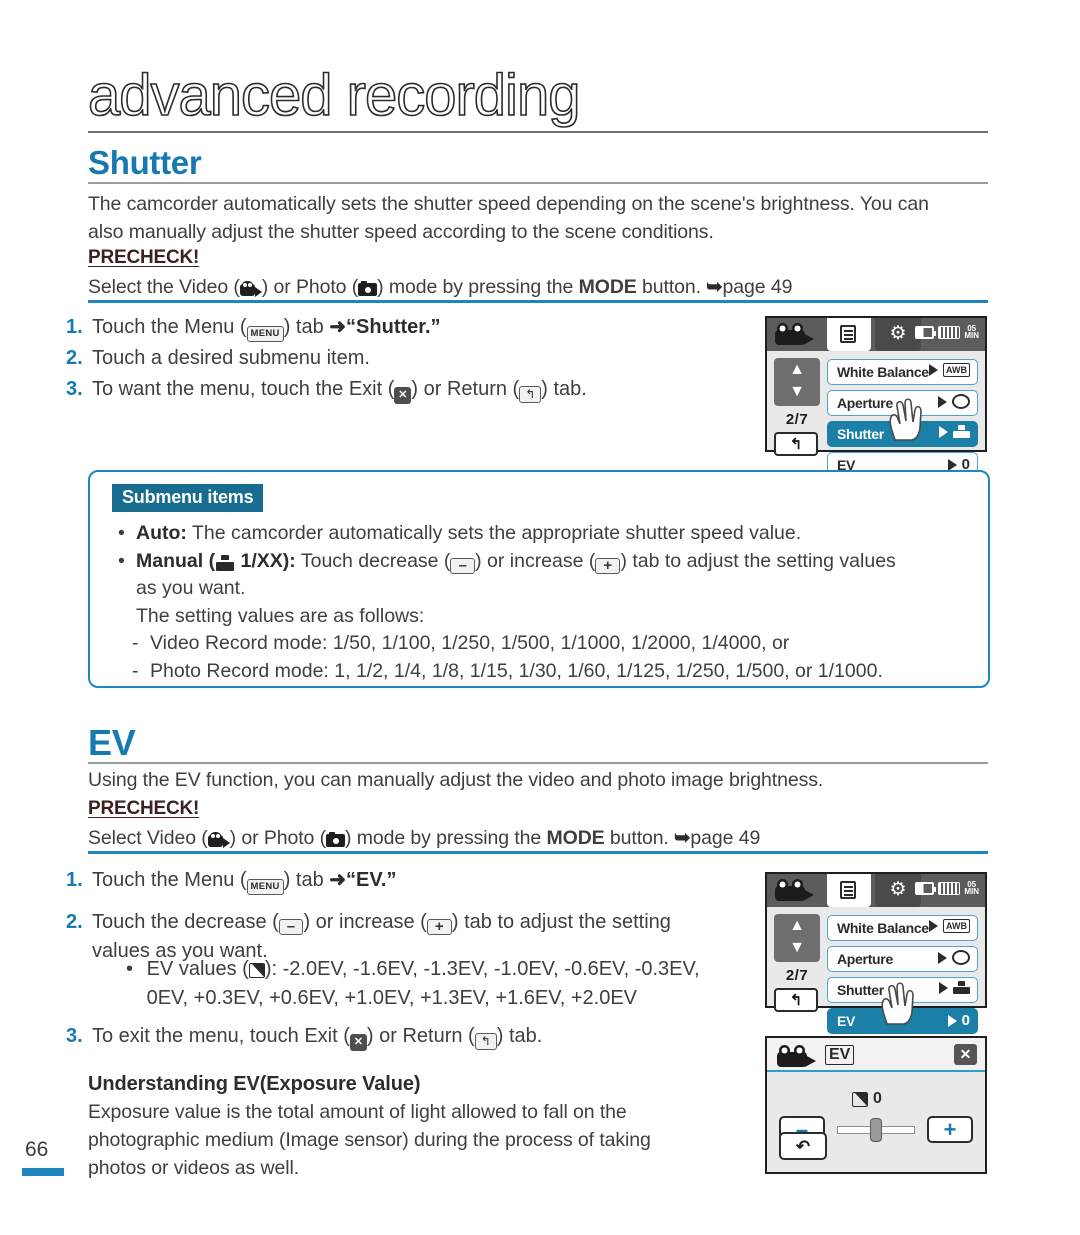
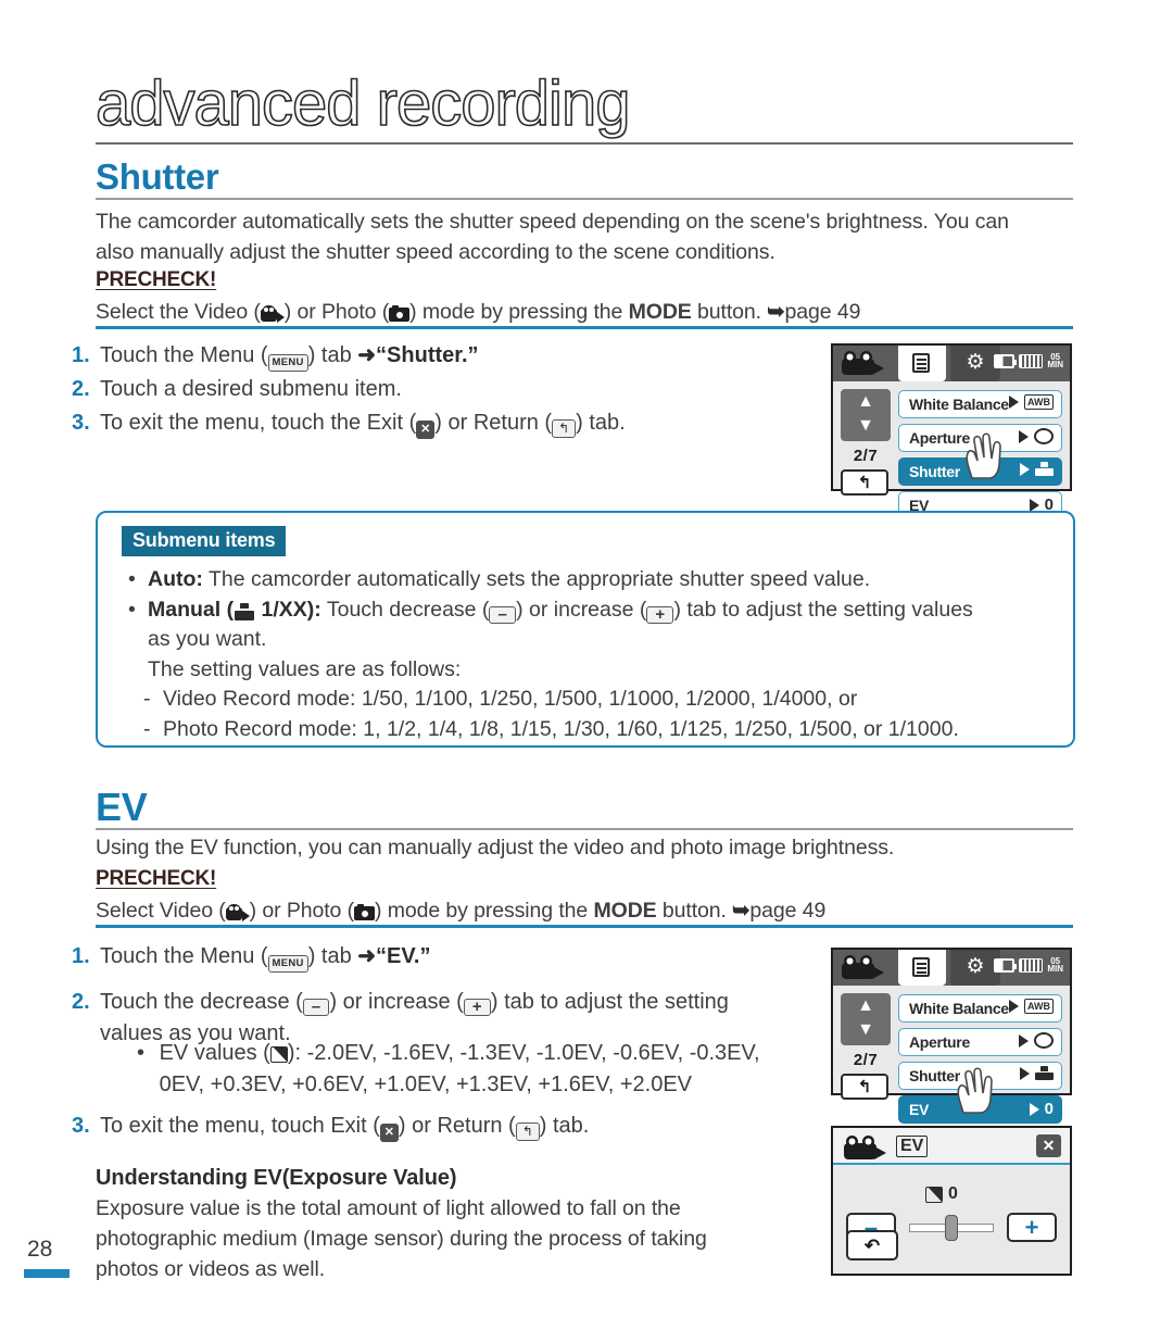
  advanced recording
  Shutter
  The camcorder automatically sets the shutter speed depending on the scene's brightness. You can also manually adjust the shutter speed according to the scene conditions.
  PRECHECK!
  Select the Video ( ) or Photo ( ) mode by pressing the MODE button. ➥page 49
  1. Touch the Menu ( MENU) tab ➜“Shutter.”
  2. Touch a desired submenu item.
- 3. To want the menu, touch the Exit ( ✕) or Return ( ↰ ) tab.
+ 3. To exit the menu, touch the Exit ( ✕) or Return ( ↰ ) tab.
  ⚙
  05
  MIN
  ▲
  ▼
  2/7
  ↰
  White Balance
  AWB
  Aperture
  Shutter
  EV
  0
  Submenu items
  •
  Auto: The camcorder automatically sets the appropriate shutter speed value.
  •
  Manual ( 1/XX): Touch decrease ( – ) or increase ( + ) tab to adjust the setting values
  as you want.
  The setting values are as follows:
  -
  Video Record mode: 1/50, 1/100, 1/250, 1/500, 1/1000, 1/2000, 1/4000, or
  -
  Photo Record mode: 1, 1/2, 1/4, 1/8, 1/15, 1/30, 1/60, 1/125, 1/250, 1/500, or 1/1000.
  EV
  Using the EV function, you can manually adjust the video and photo image brightness.
  PRECHECK!
  Select Video ( ) or Photo ( ) mode by pressing the MODE button. ➥page 49
  1. Touch the Menu ( MENU) tab ➜“EV.”
  2. Touch the decrease ( – ) or increase ( + ) tab to adjust the setting
  values as you want.
  • EV values ( ): -2.0EV, -1.6EV, -1.3EV, -1.0EV, -0.6EV, -0.3EV,
  0EV, +0.3EV, +0.6EV, +1.0EV, +1.3EV, +1.6EV, +2.0EV
  3. To exit the menu, touch Exit ( ✕) or Return ( ↰ ) tab.
  Understanding EV(Exposure Value)
  Exposure value is the total amount of light allowed to fall on the photographic medium (Image sensor) during the process of taking photos or videos as well.
  ⚙
  05
  MIN
  ▲
  ▼
  2/7
  ↰
  White Balance
  AWB
  Aperture
  Shutter
  EV
  0
  EV
  ✕
  0
  –
  +
  ↶
- 66
+ 28
